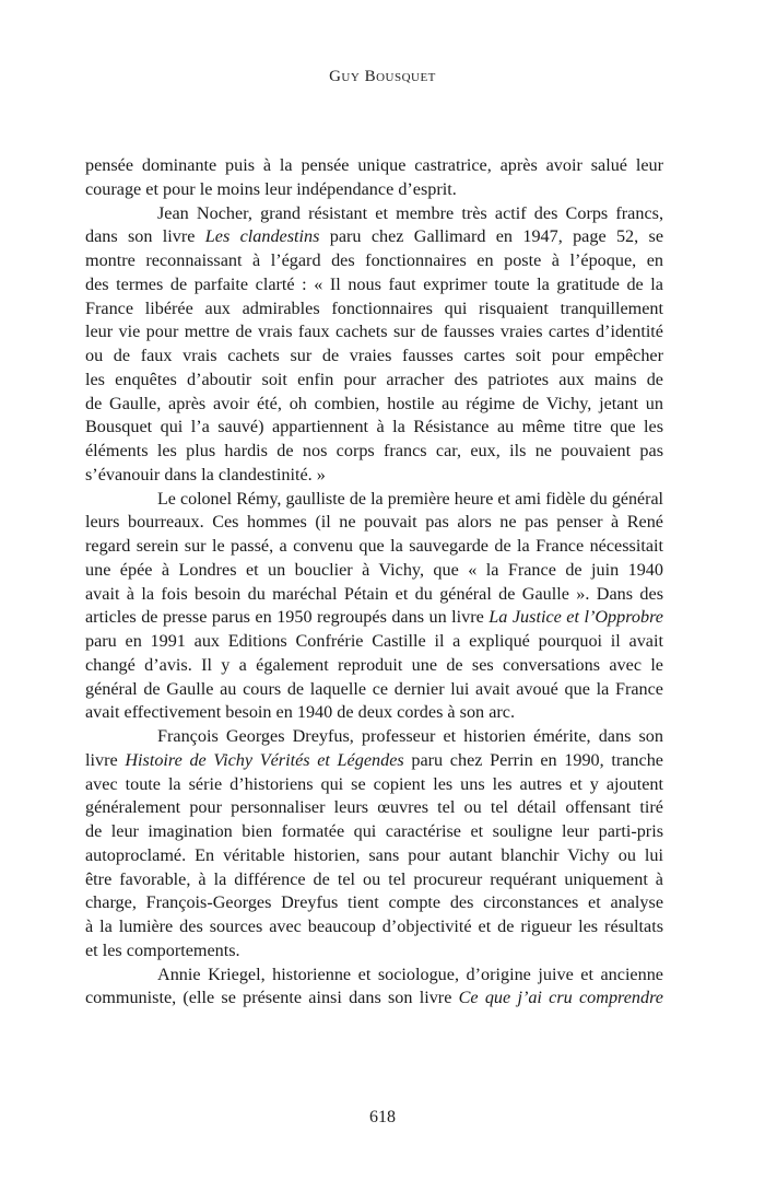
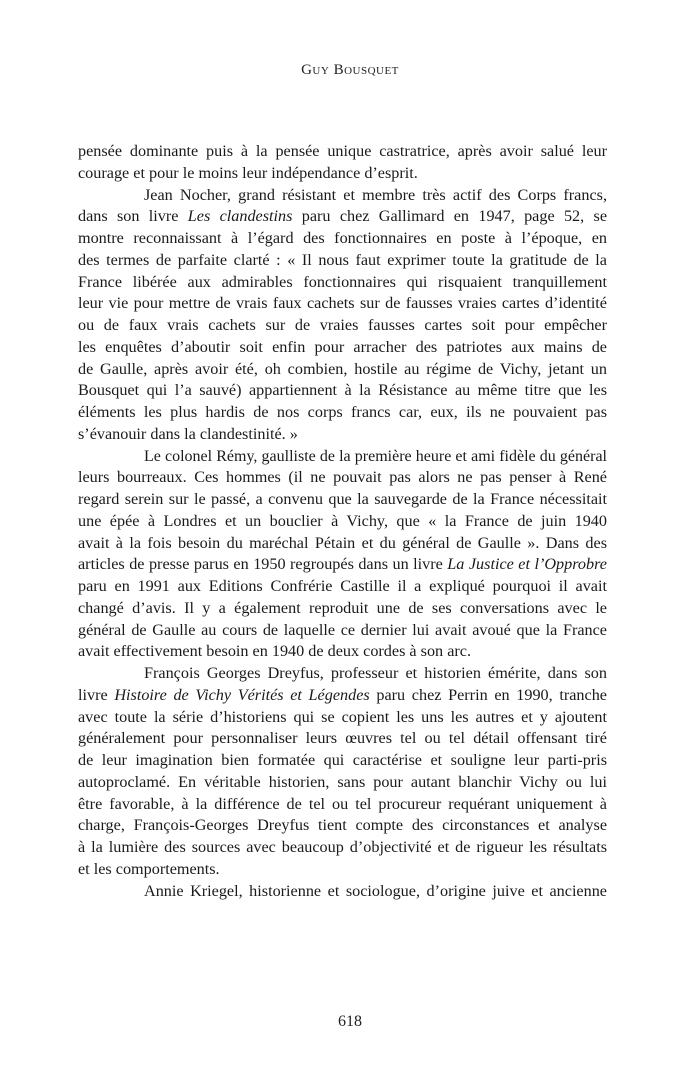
  Guy Bousquet
  pensée dominante puis à la pensée unique castratrice, après avoir salué leur
  courage et pour le moins leur indépendance d’esprit.
  Jean Nocher, grand résistant et membre très actif des Corps francs,
  dans son livre Les clandestins paru chez Gallimard en 1947, page 52, se
  montre reconnaissant à l’égard des fonctionnaires en poste à l’époque, en
  des termes de parfaite clarté : « Il nous faut exprimer toute la gratitude de la
  France libérée aux admirables fonctionnaires qui risquaient tranquillement
  leur vie pour mettre de vrais faux cachets sur de fausses vraies cartes d’identité
  ou de faux vrais cachets sur de vraies fausses cartes soit pour empêcher
  les enquêtes d’aboutir soit enfin pour arracher des patriotes aux mains de
  de Gaulle, après avoir été, oh combien, hostile au régime de Vichy, jetant un
  Bousquet qui l’a sauvé) appartiennent à la Résistance au même titre que les
  éléments les plus hardis de nos corps francs car, eux, ils ne pouvaient pas
  s’évanouir dans la clandestinité. »
  Le colonel Rémy, gaulliste de la première heure et ami fidèle du général
  leurs bourreaux. Ces hommes (il ne pouvait pas alors ne pas penser à René
  regard serein sur le passé, a convenu que la sauvegarde de la France nécessitait
  une épée à Londres et un bouclier à Vichy, que « la France de juin 1940
  avait à la fois besoin du maréchal Pétain et du général de Gaulle ». Dans des
  articles de presse parus en 1950 regroupés dans un livre La Justice et l’Opprobre
  paru en 1991 aux Editions Confrérie Castille il a expliqué pourquoi il avait
  changé d’avis. Il y a également reproduit une de ses conversations avec le
  général de Gaulle au cours de laquelle ce dernier lui avait avoué que la France
  avait effectivement besoin en 1940 de deux cordes à son arc.
  François Georges Dreyfus, professeur et historien émérite, dans son
  livre Histoire de Vichy Vérités et Légendes paru chez Perrin en 1990, tranche
  avec toute la série d’historiens qui se copient les uns les autres et y ajoutent
  généralement pour personnaliser leurs œuvres tel ou tel détail offensant tiré
  de leur imagination bien formatée qui caractérise et souligne leur parti-pris
  autoproclamé. En véritable historien, sans pour autant blanchir Vichy ou lui
  être favorable, à la différence de tel ou tel procureur requérant uniquement à
  charge, François-Georges Dreyfus tient compte des circonstances et analyse
  à la lumière des sources avec beaucoup d’objectivité et de rigueur les résultats
  et les comportements.
  Annie Kriegel, historienne et sociologue, d’origine juive et ancienne
- communiste, (elle se présente ainsi dans son livre Ce que j’ai cru comprendre
  618
